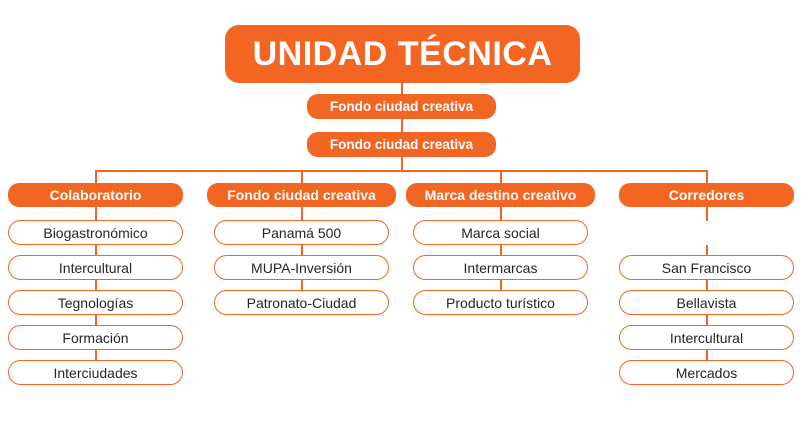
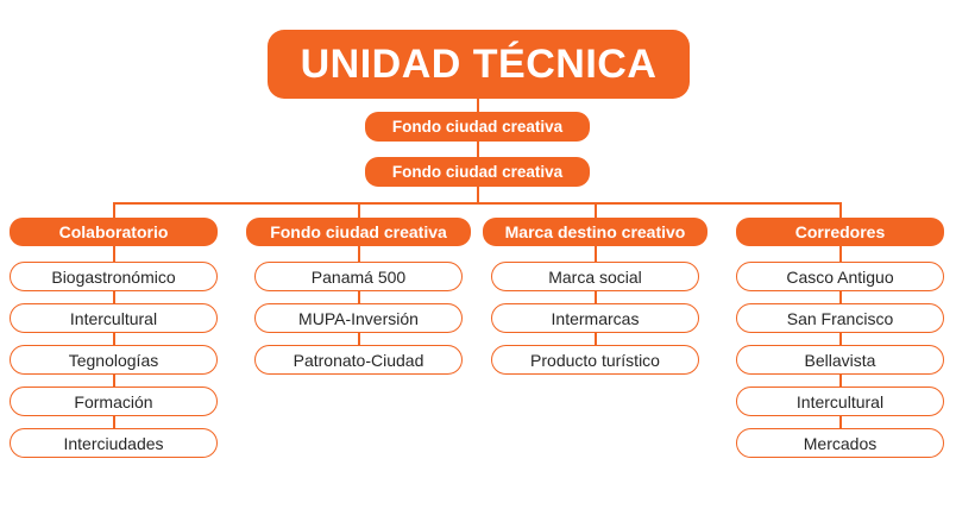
  UNIDAD TÉCNICA
  Fondo ciudad creativa
  Fondo ciudad creativa
  Colaboratorio
  Biogastronómico
  Intercultural
  Tegnologías
  Formación
  Interciudades
  Fondo ciudad creativa
  Panamá 500
  MUPA-Inversión
  Patronato-Ciudad
  Marca destino creativo
  Marca social
  Intermarcas
  Producto turístico
  Corredores
+ Casco Antiguo
  San Francisco
  Bellavista
  Intercultural
  Mercados
